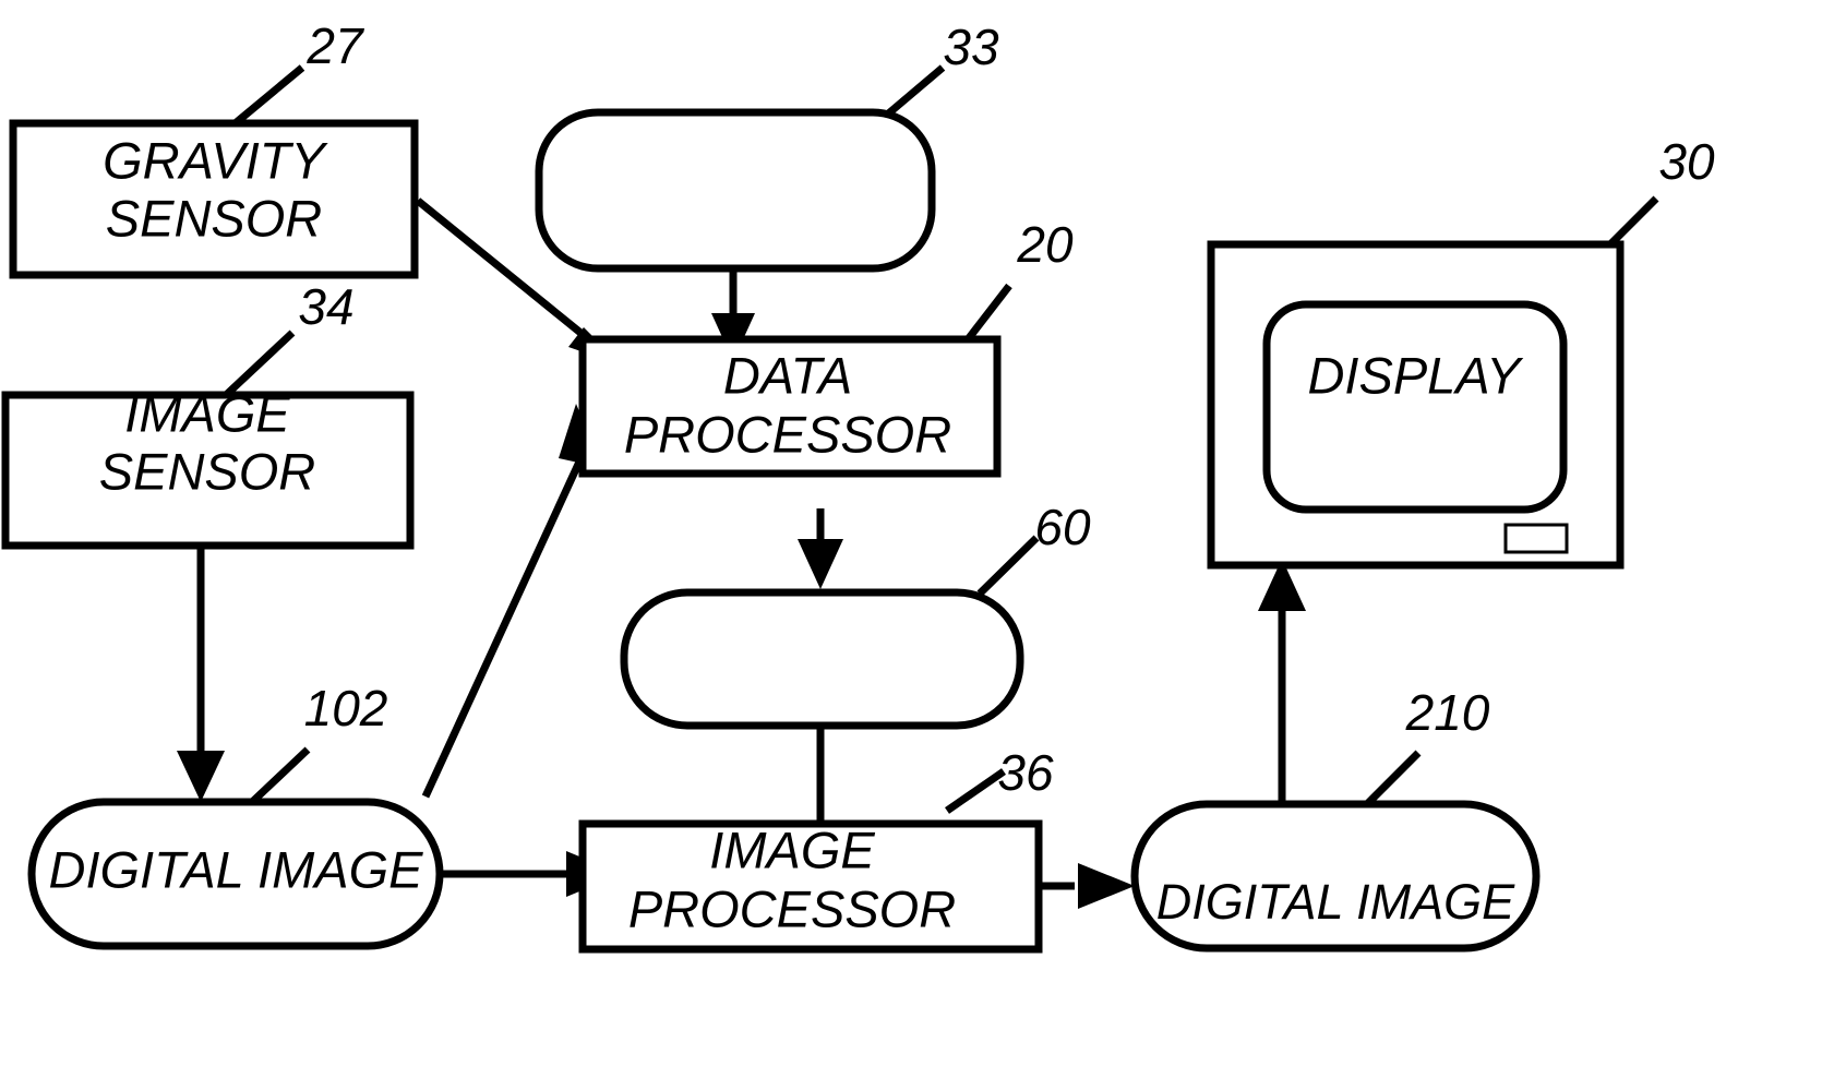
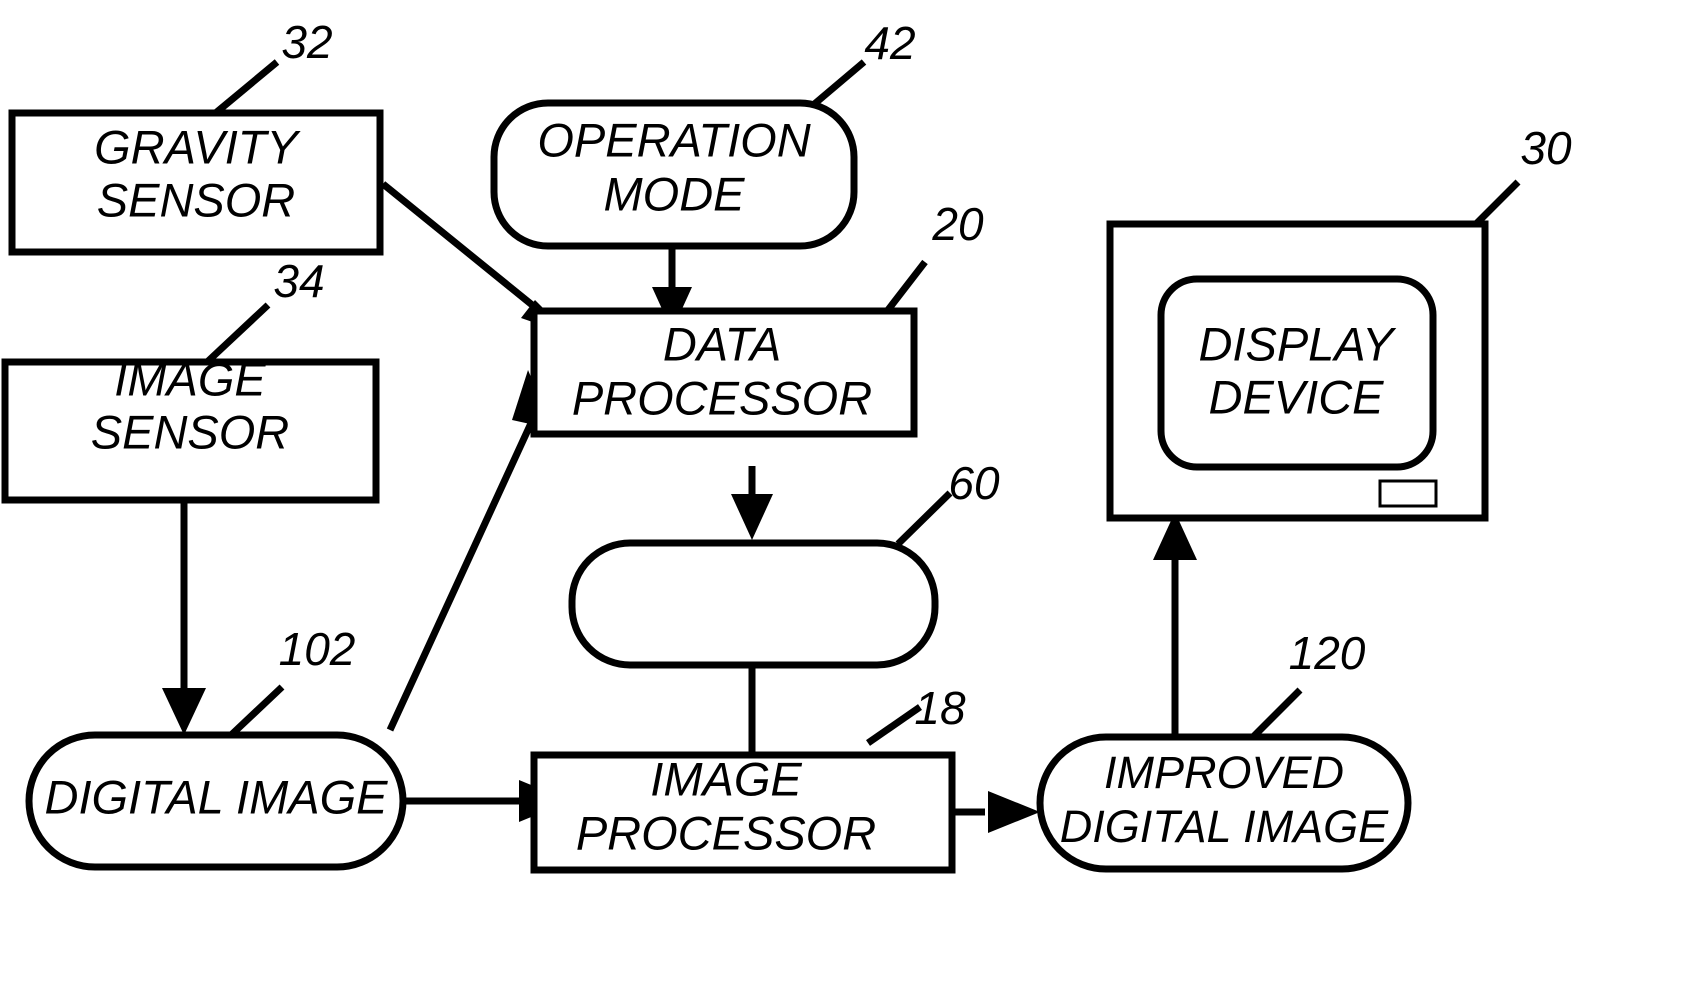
  GRAVITY
  SENSOR
- 27
+ 32
  IMAGE
  SENSOR
  34
+ OPERATION
+ MODE
- 33
+ 42
  DATA
  PROCESSOR
  20
  60
  DIGITAL IMAGE
  102
  IMAGE
  PROCESSOR
- 36
+ 18
+ IMPROVED
  DIGITAL IMAGE
- 210
+ 120
  DISPLAY
+ DEVICE
  30
